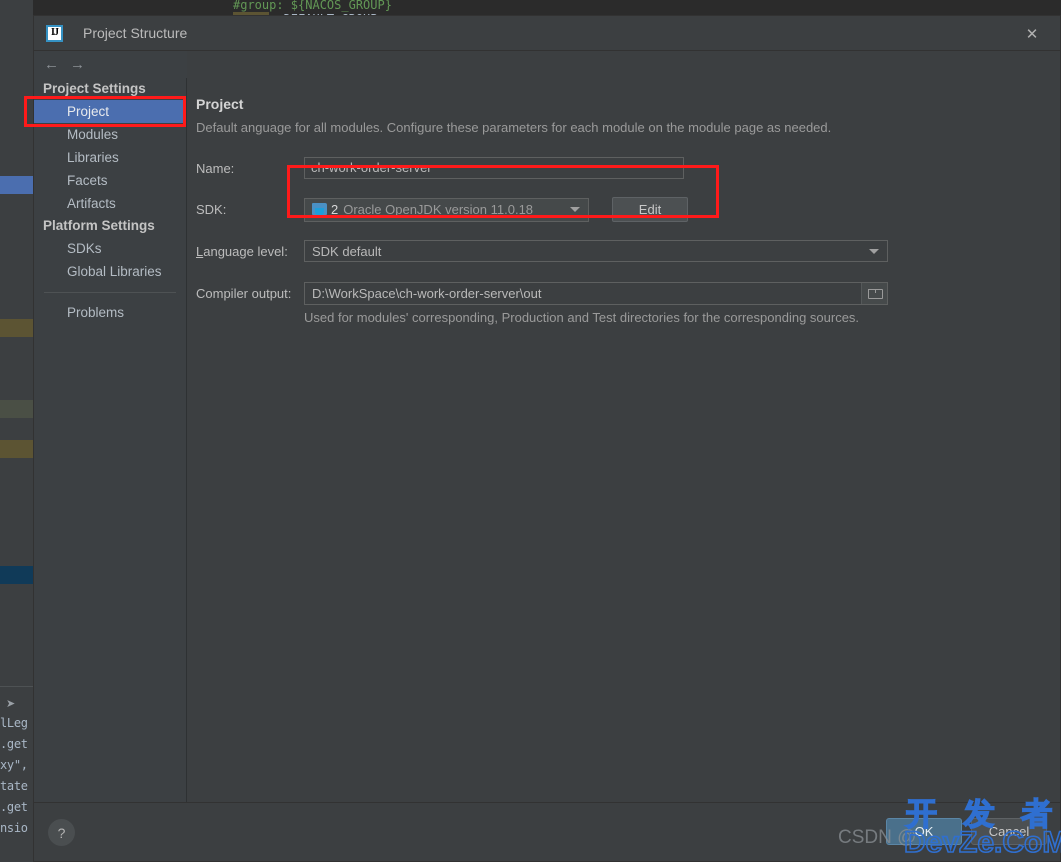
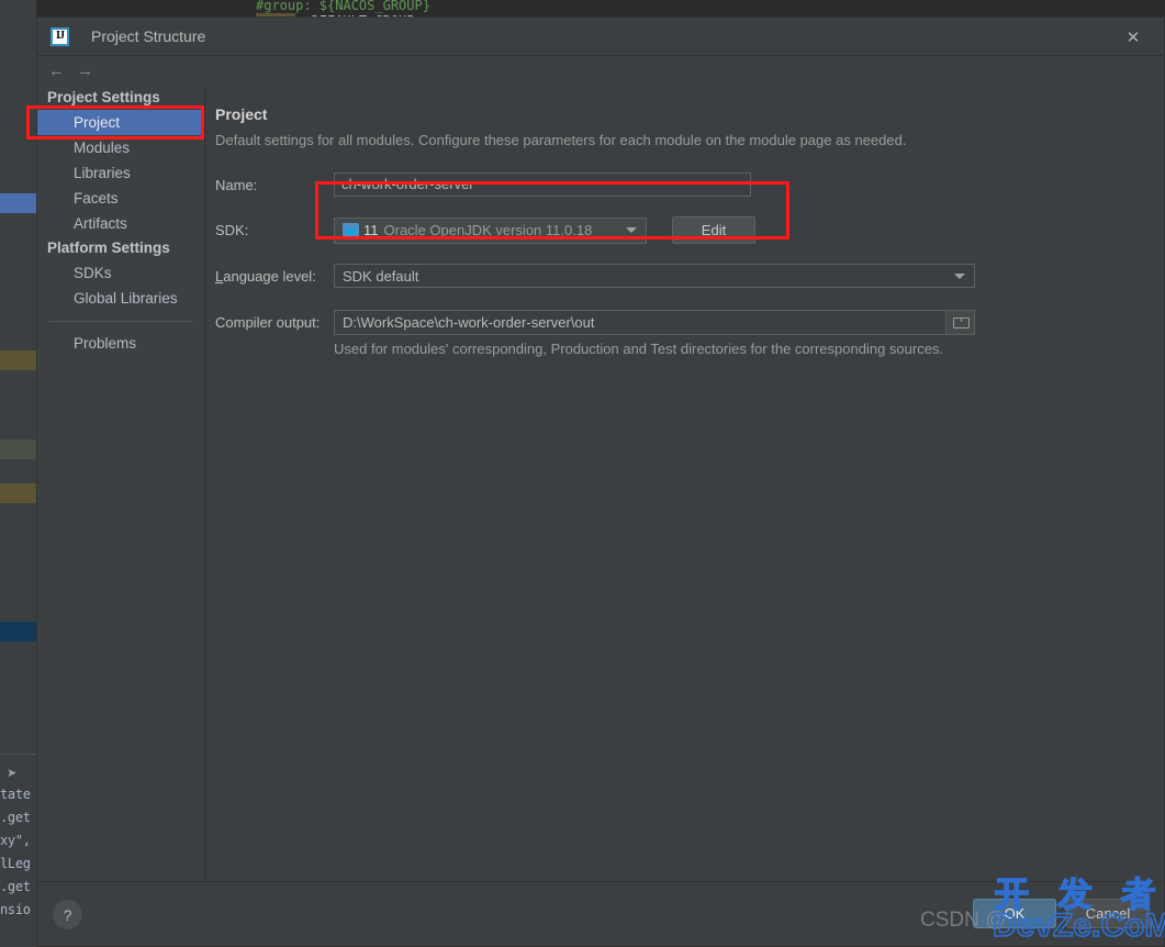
  #group: ${NACOS_GROUP}
  ➤
- lLeg
+ tate
  .get
  xy",
- tate
+ lLeg
  .get
  nsio
  IJ
  Project Structure
  ✕
  ←
  →
  Project Settings
  Project
  Modules
  Libraries
  Facets
  Artifacts
  Platform Settings
  SDKs
  Global Libraries
  Problems
  Project
- Default anguage for all modules. Configure these parameters for each module on the module page as needed.
+ Default settings for all modules. Configure these parameters for each module on the module page as needed.
  Name:
  ch-work-order-server
  SDK:
- 2
+ 11
  Oracle OpenJDK version 11.0.18
  E
  dit
  Language level:
  SDK default
  Compiler output:
  D:\WorkSpace\ch-work-order-server\out
  Used for modules' corresponding, Production and Test directories for the corresponding sources.
  ?
  OK
  Cancel
  CSDN @
  开 发 者
  DevZe.CoM
